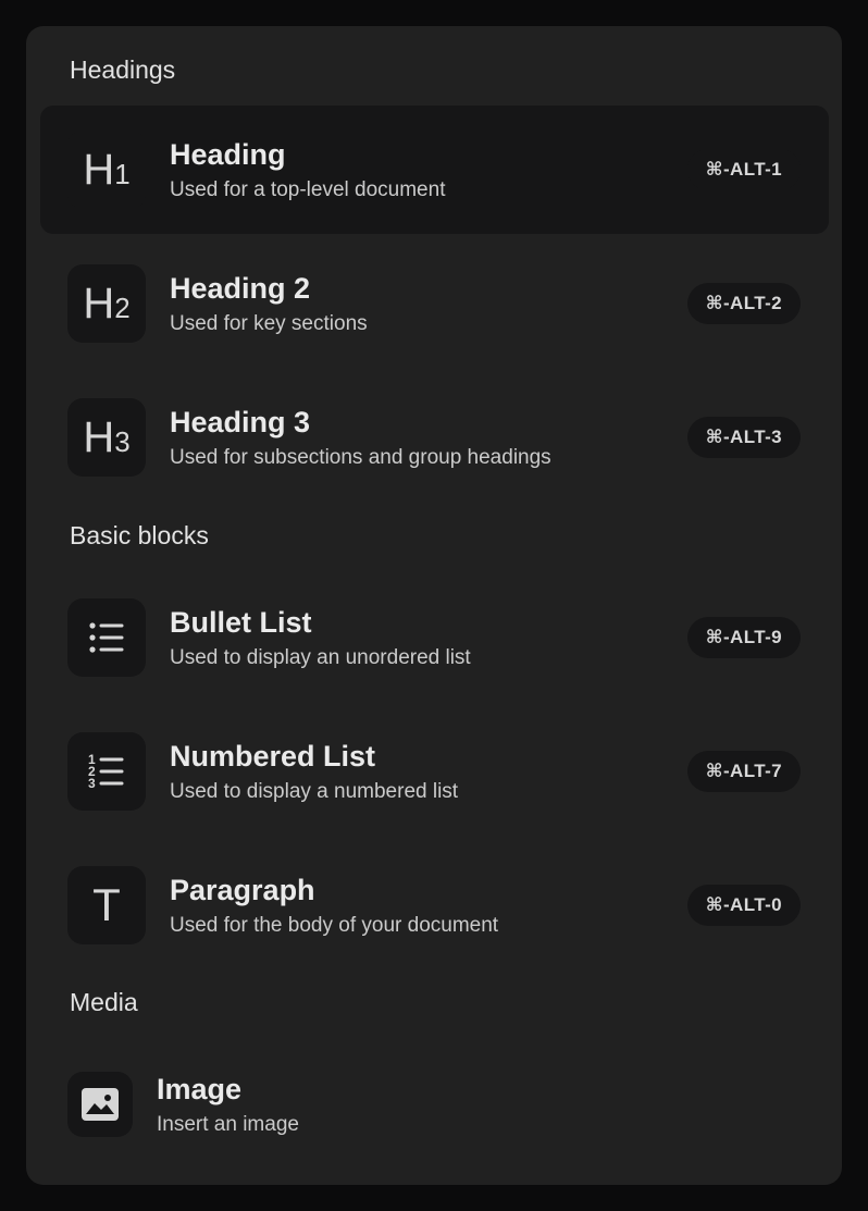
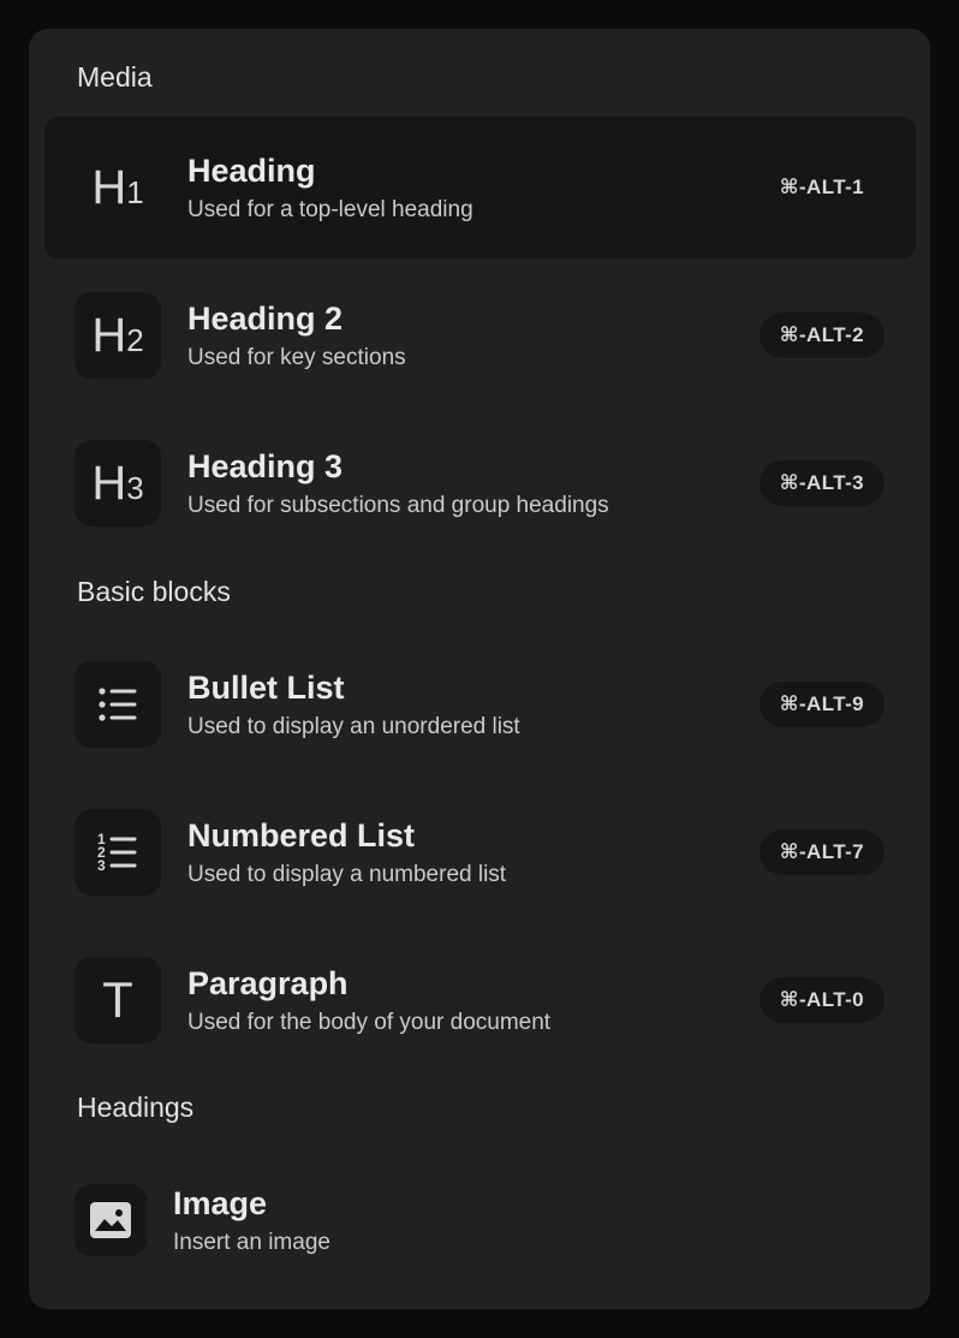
- Headings
+ Media
  H1
  Heading
- Used for a top-level document
+ Used for a top-level heading
  ⌘-ALT-1
  H2
  Heading 2
  Used for key sections
  ⌘-ALT-2
  H3
  Heading 3
  Used for subsections and group headings
  ⌘-ALT-3
  Basic blocks
  Bullet List
  Used to display an unordered list
  ⌘-ALT-9
  1
  2
  3
  Numbered List
  Used to display a numbered list
  ⌘-ALT-7
  T
  Paragraph
  Used for the body of your document
  ⌘-ALT-0
- Media
+ Headings
  Image
  Insert an image
